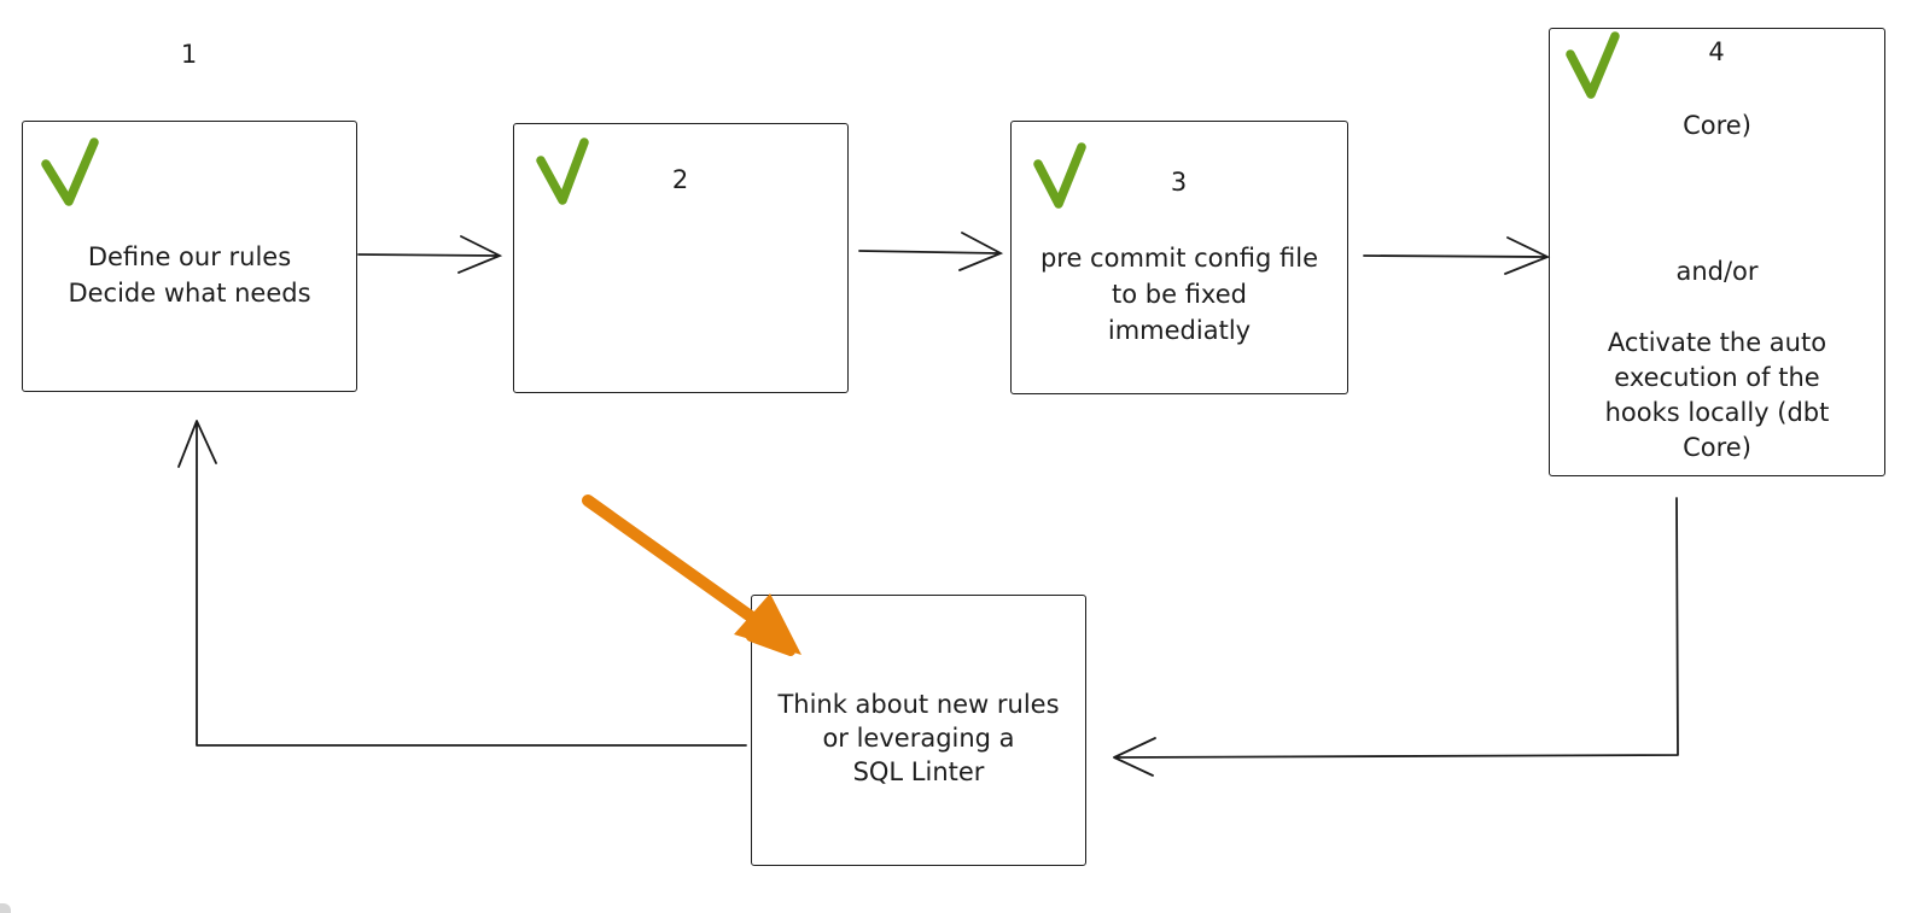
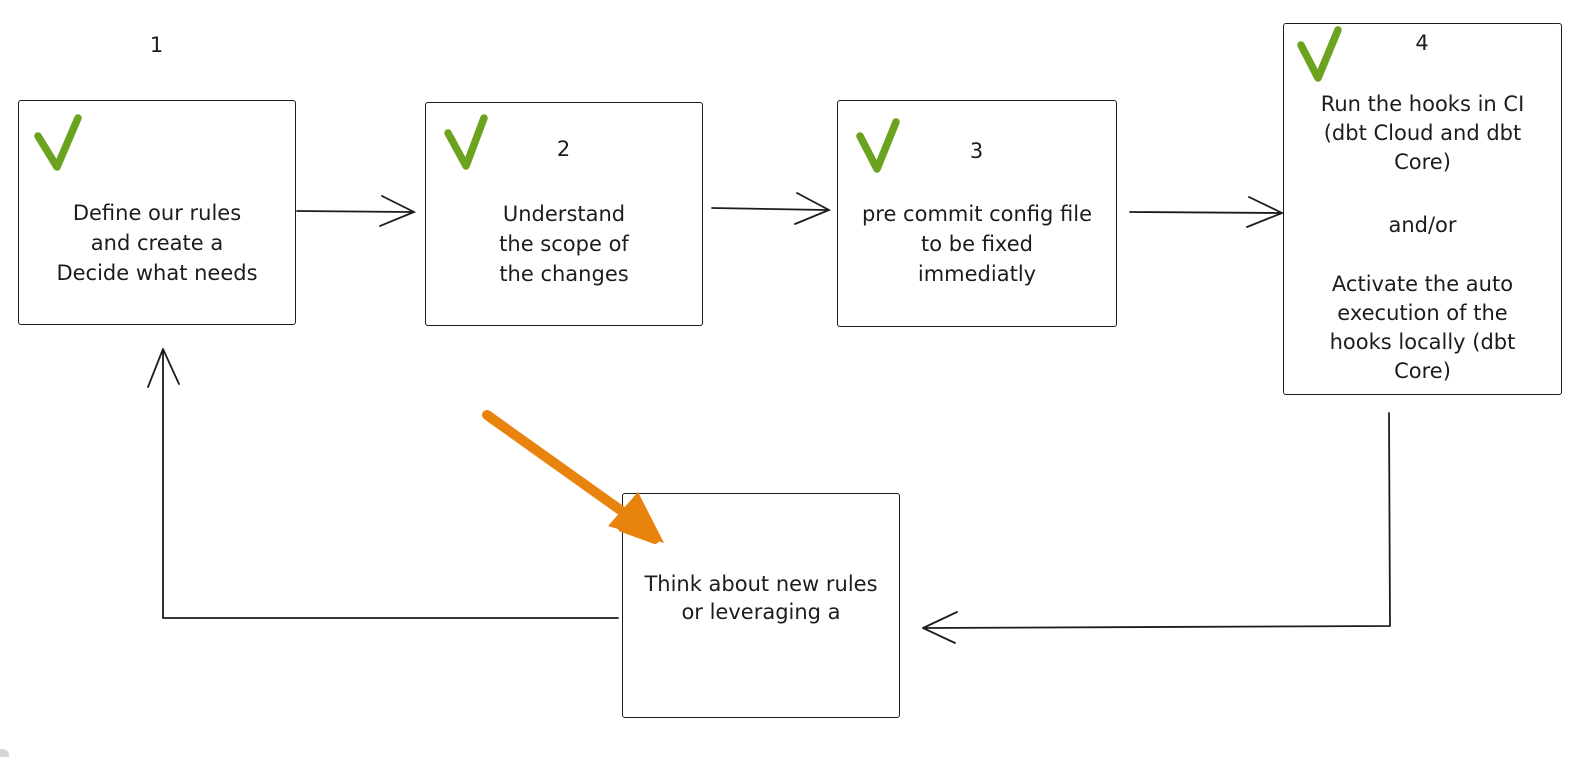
  1
  Define our rules
+ and create a
  Decide what needs
  2
+ Understand
+ the scope of
+ the changes
  3
  pre commit config file
  to be fixed
  immediatly
  4
+ Run the hooks in CI
+ (dbt Cloud and dbt
  Core)
  and/or
  Activate the auto
  execution of the
  hooks locally (dbt
  Core)
  Think about new rules
  or leveraging a
- SQL Linter
